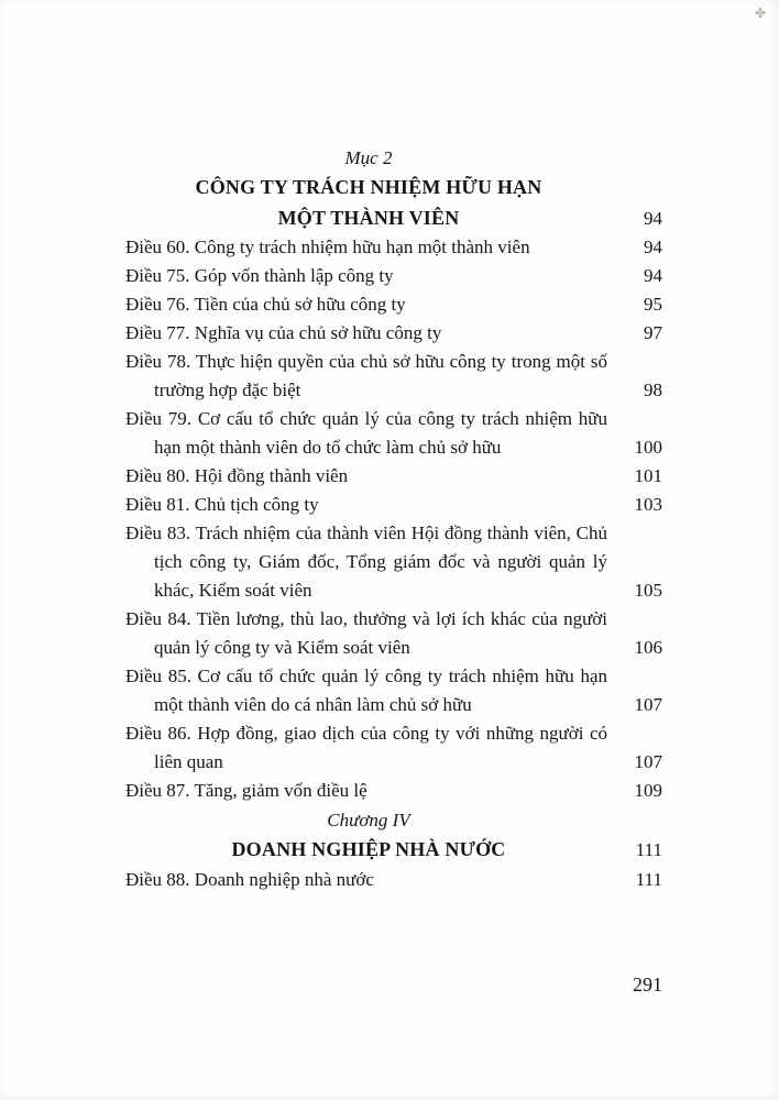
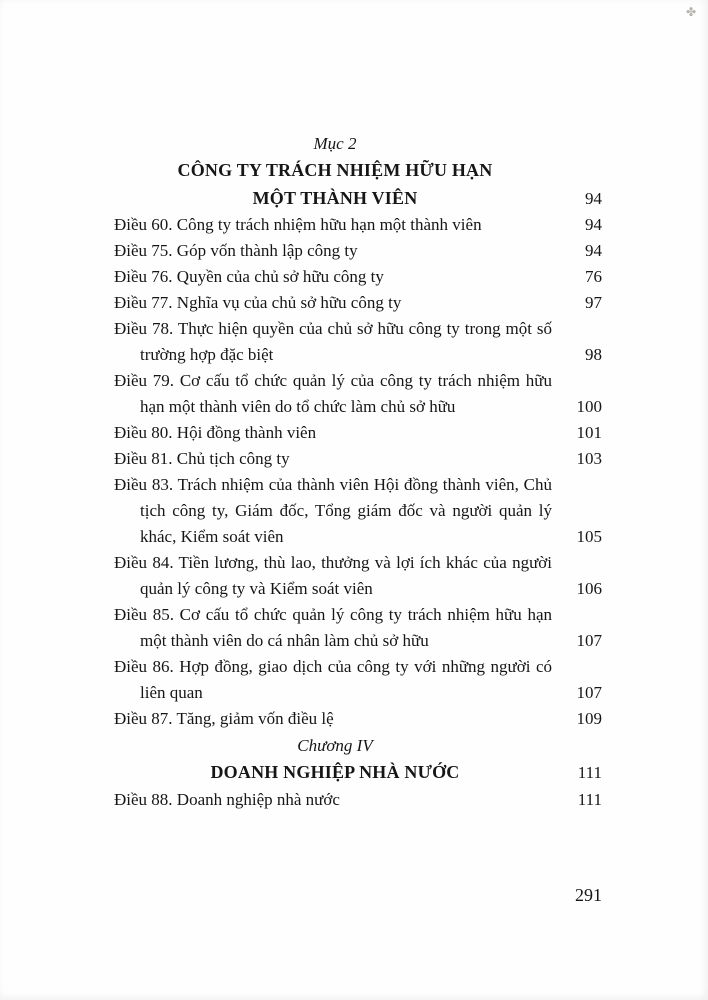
  ✤
  Mục 2
  CÔNG TY TRÁCH NHIỆM HỮU HẠN
  MỘT THÀNH VIÊN
  94
  Điều 60. Công ty trách nhiệm hữu hạn một thành viên
  94
  Điều 75. Góp vốn thành lập công ty
  94
- Điều 76. Tiền của chủ sở hữu công ty
+ Điều 76. Quyền của chủ sở hữu công ty
- 95
+ 76
  Điều 77. Nghĩa vụ của chủ sở hữu công ty
  97
  Điều 78. Thực hiện quyền của chủ sở hữu công ty trong một số trường hợp đặc biệt
  98
  Điều 79. Cơ cấu tổ chức quản lý của công ty trách nhiệm hữu hạn một thành viên do tổ chức làm chủ sở hữu
  100
  Điều 80. Hội đồng thành viên
  101
  Điều 81. Chủ tịch công ty
  103
  Điều 83. Trách nhiệm của thành viên Hội đồng thành viên, Chủ tịch công ty, Giám đốc, Tổng giám đốc và người quản lý khác, Kiểm soát viên
  105
  Điều 84. Tiền lương, thù lao, thưởng và lợi ích khác của người quản lý công ty và Kiểm soát viên
  106
  Điều 85. Cơ cấu tổ chức quản lý công ty trách nhiệm hữu hạn một thành viên do cá nhân làm chủ sở hữu
  107
  Điều 86. Hợp đồng, giao dịch của công ty với những người có liên quan
  107
  Điều 87. Tăng, giảm vốn điều lệ
  109
  Chương IV
  DOANH NGHIỆP NHÀ NƯỚC
  111
  Điều 88. Doanh nghiệp nhà nước
  111
  291
